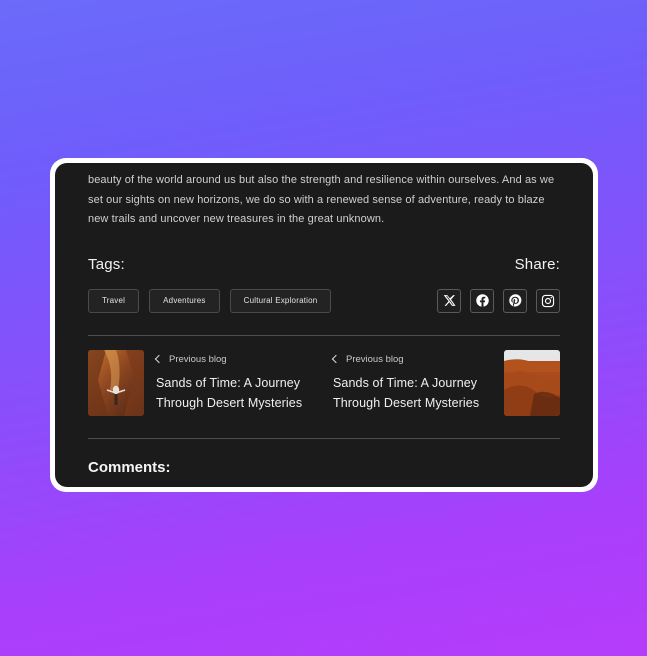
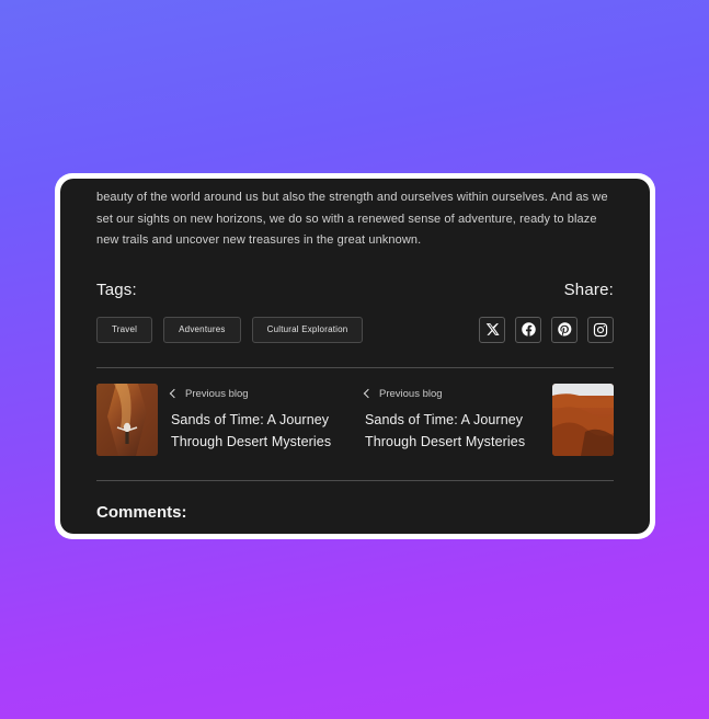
- beauty of the world around us but also the strength and resilience within ourselves. And as we set our sights on new horizons, we do so with a renewed sense of adventure, ready to blaze new trails and uncover new treasures in the great unknown.
+ beauty of the world around us but also the strength and ourselves within ourselves. And as we set our sights on new horizons, we do so with a renewed sense of adventure, ready to blaze new trails and uncover new treasures in the great unknown.
  Tags:
  Share:
  Travel
  Adventures
  Cultural Exploration
  Previous blog
  Sands of Time: A Journey Through Desert Mysteries
  Previous blog
  Sands of Time: A Journey Through Desert Mysteries
  Comments:
